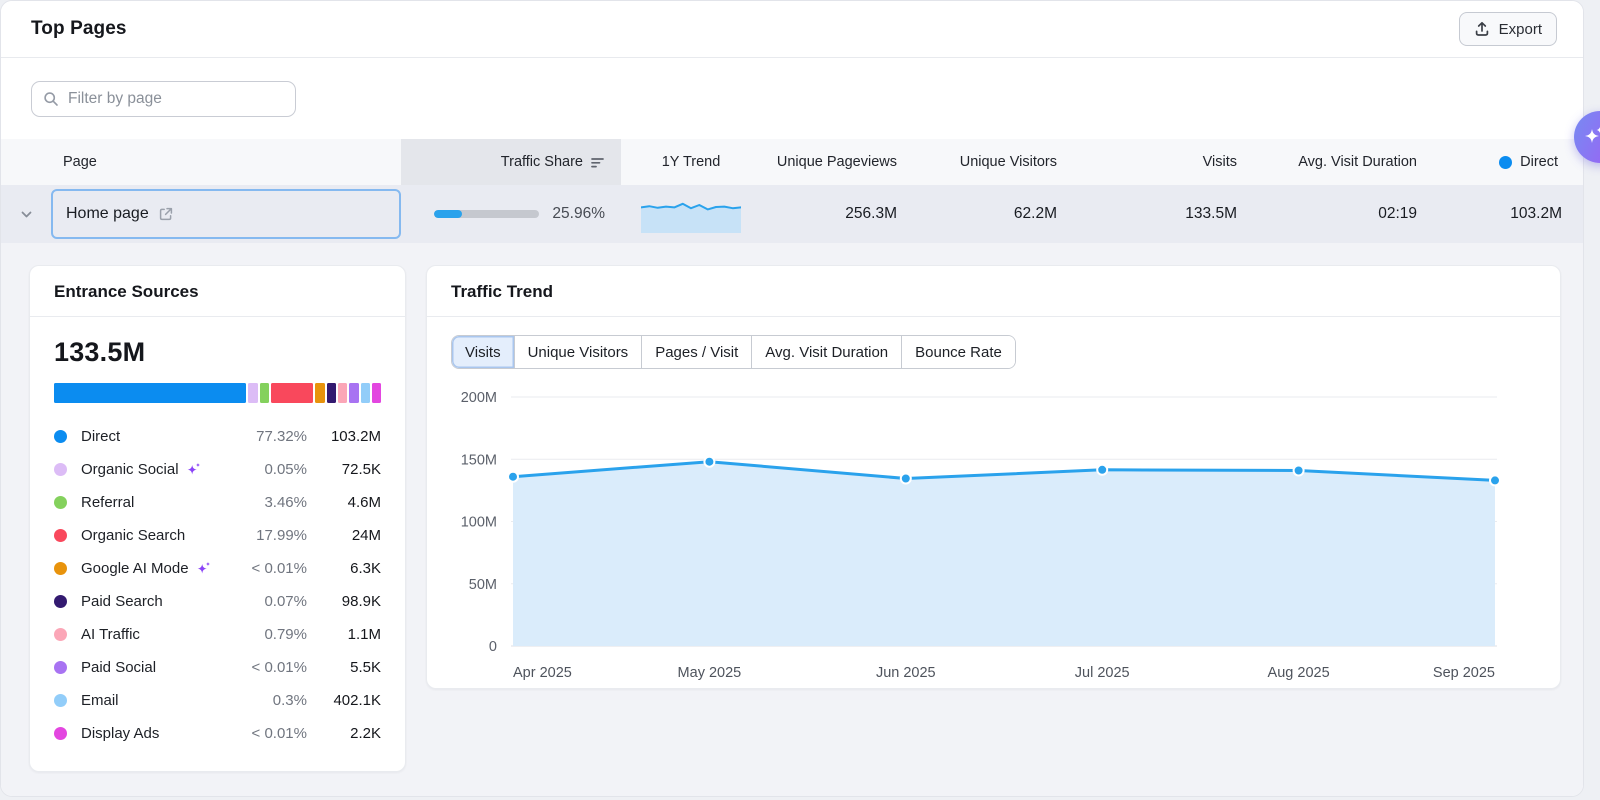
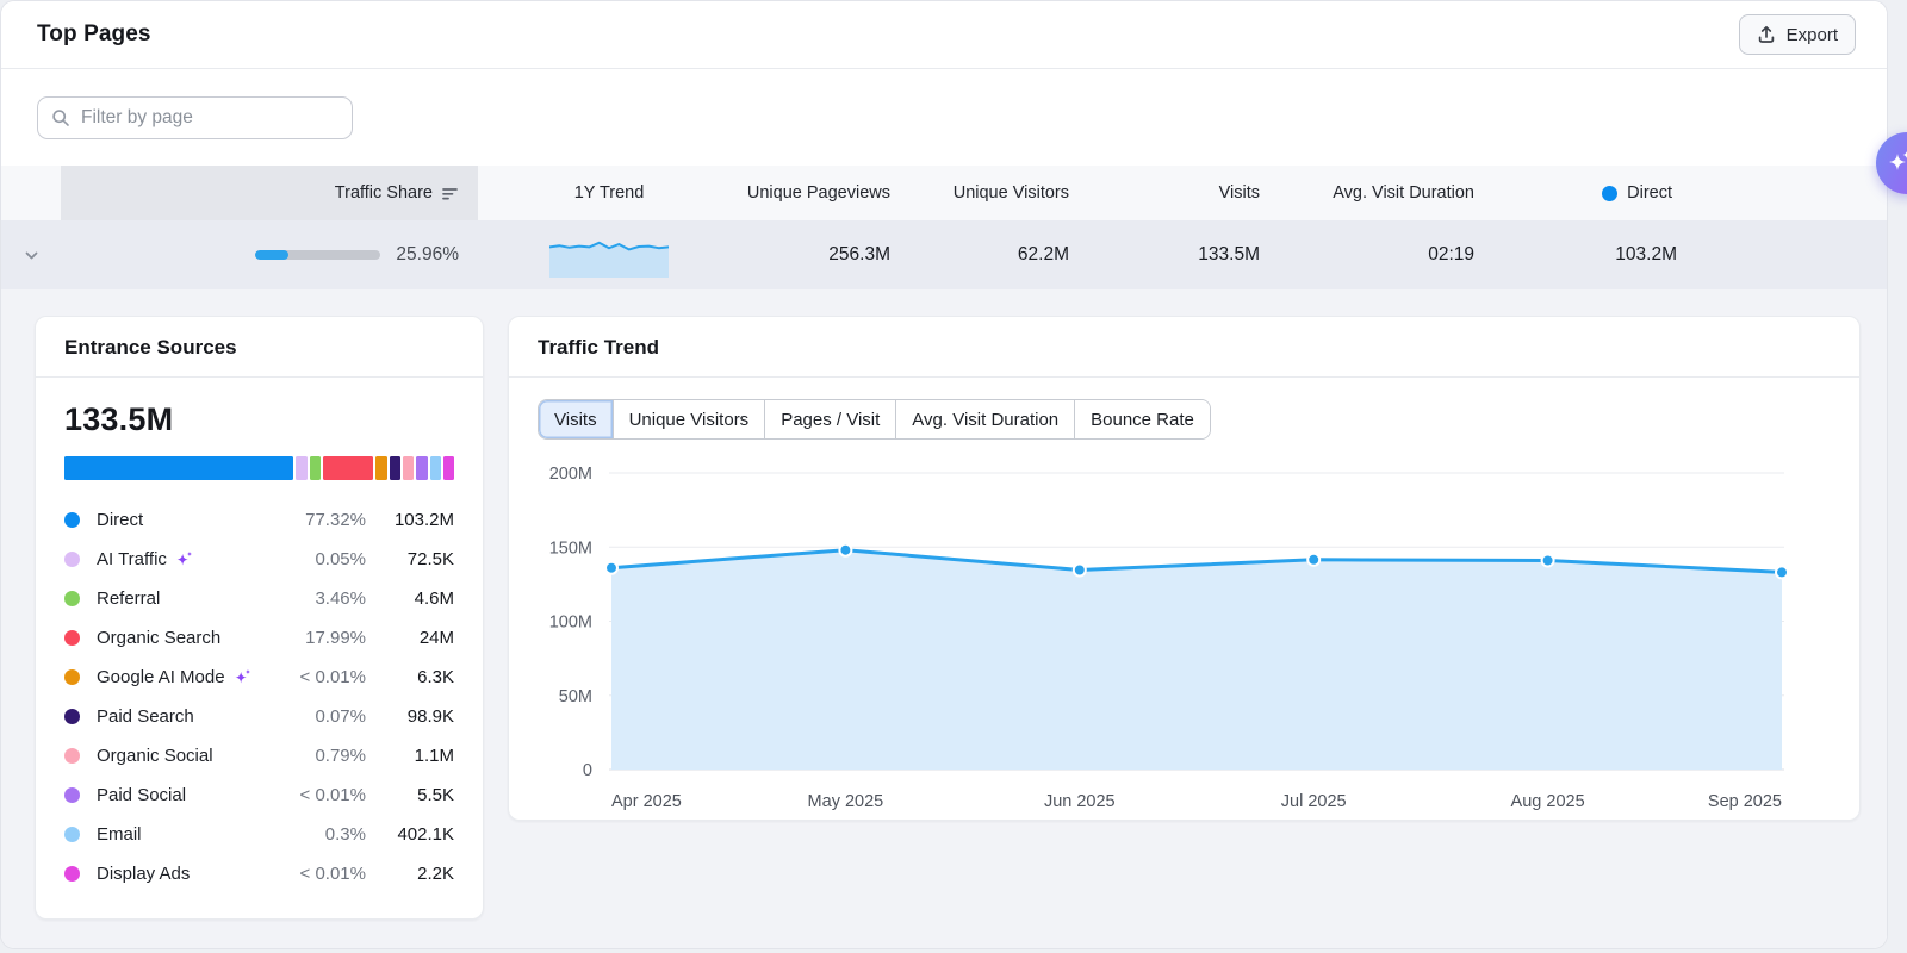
  Top Pages
  Export
  Filter by page
- Page
  Traffic Share
  1Y Trend
  Unique Pageviews
  Unique Visitors
  Visits
  Avg. Visit Duration
  Direct
- Home page
  25.96%
  256.3M
  62.2M
  133.5M
  02:19
  103.2M
  Entrance Sources
  133.5M
  Direct
  77.32%
  103.2M
- Organic Social
+ AI Traffic
  0.05%
  72.5K
  Referral
  3.46%
  4.6M
  Organic Search
  17.99%
  24M
  Google AI Mode
  < 0.01%
  6.3K
  Paid Search
  0.07%
  98.9K
- AI Traffic
+ Organic Social
  0.79%
  1.1M
  Paid Social
  < 0.01%
  5.5K
  Email
  0.3%
  402.1K
  Display Ads
  < 0.01%
  2.2K
  Traffic Trend
  Visits
  Unique Visitors
  Pages / Visit
  Avg. Visit Duration
  Bounce Rate
  0
  50M
  100M
  150M
  200M
  Apr 2025
  May 2025
  Jun 2025
  Jul 2025
  Aug 2025
  Sep 2025
